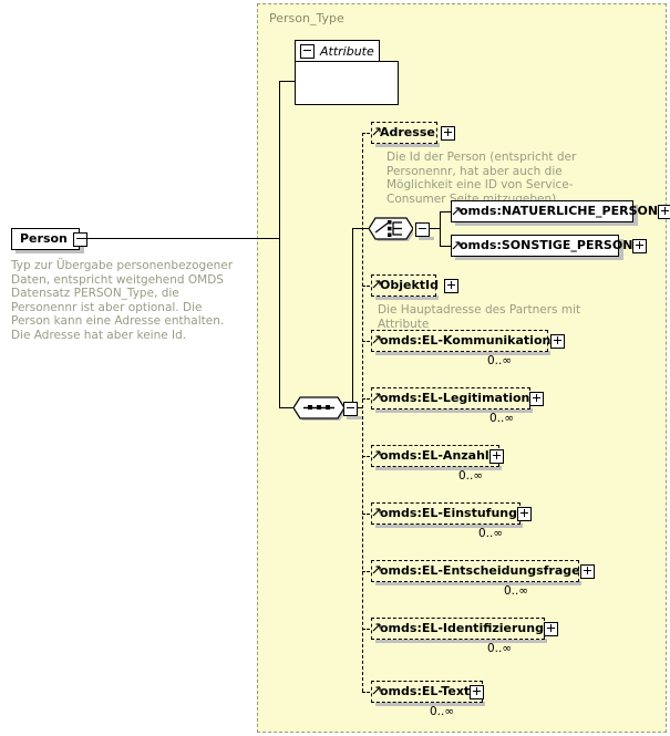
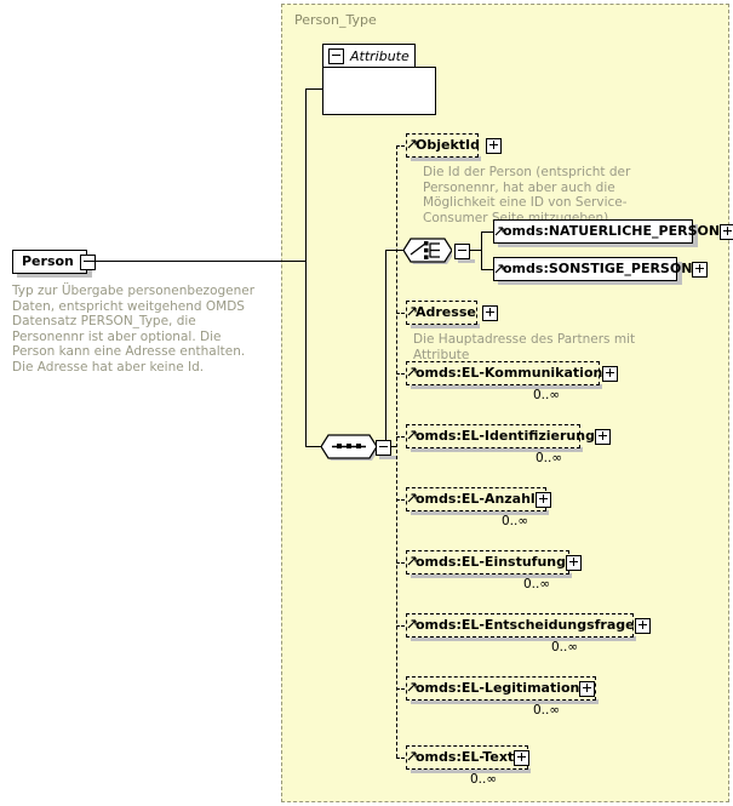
  Person_Type
  Person
  Typ zur Übergabe personenbezogener Daten, entspricht weitgehend OMDS Datensatz PERSON_Type, die Personennr ist aber optional. Die Person kann eine Adresse enthalten. Die Adresse hat aber keine Id.
  Attribute
- Adresse
+ ObjektId
  Die Id der Person (entspricht der Personennr, hat aber auch die Möglichkeit eine ID von Service-Consumer Seite mitzugeben)
  omds:NATUERLICHE_PERSON
  omds:SONSTIGE_PERSON
- ObjektId
+ Adresse
  Die Hauptadresse des Partners mit Attribute
  omds:EL-Kommunikation
  0..∞
- omds:EL-Legitimation
+ omds:EL-Identifizierung
  0..∞
  omds:EL-Anzahl
  0..∞
  omds:EL-Einstufung
  0..∞
  omds:EL-Entscheidungsfrage
  0..∞
- omds:EL-Identifizierung
+ omds:EL-Legitimation
  0..∞
  omds:EL-Text
  0..∞
